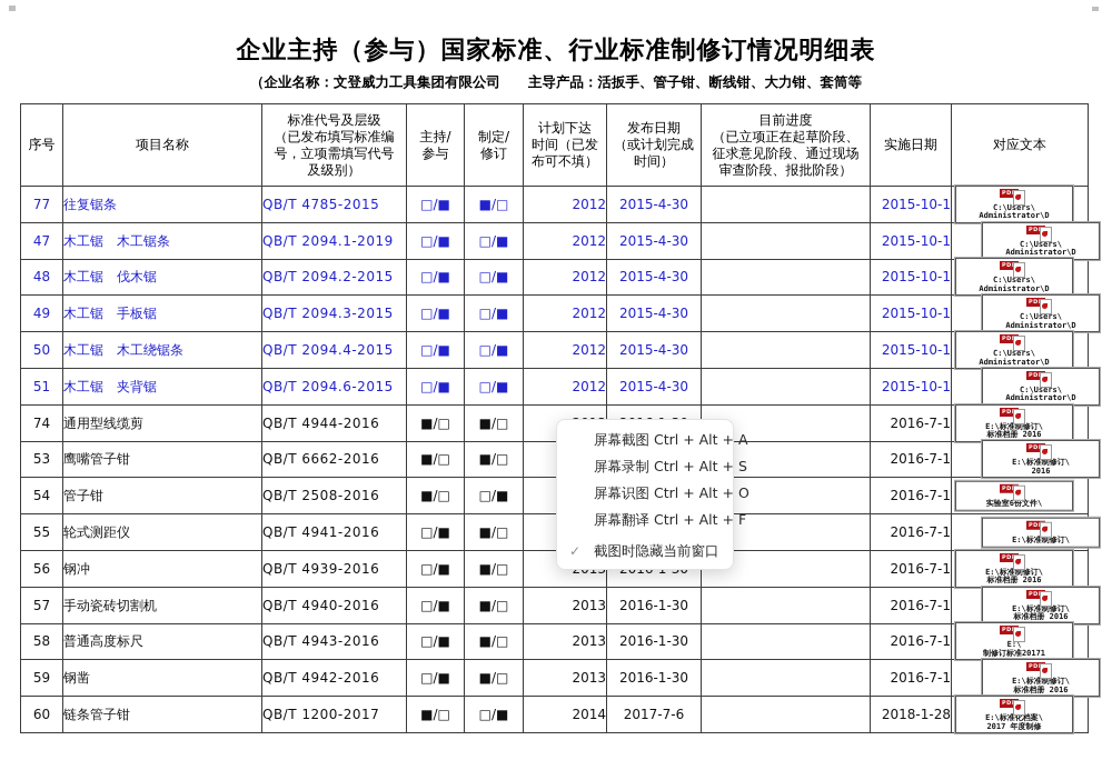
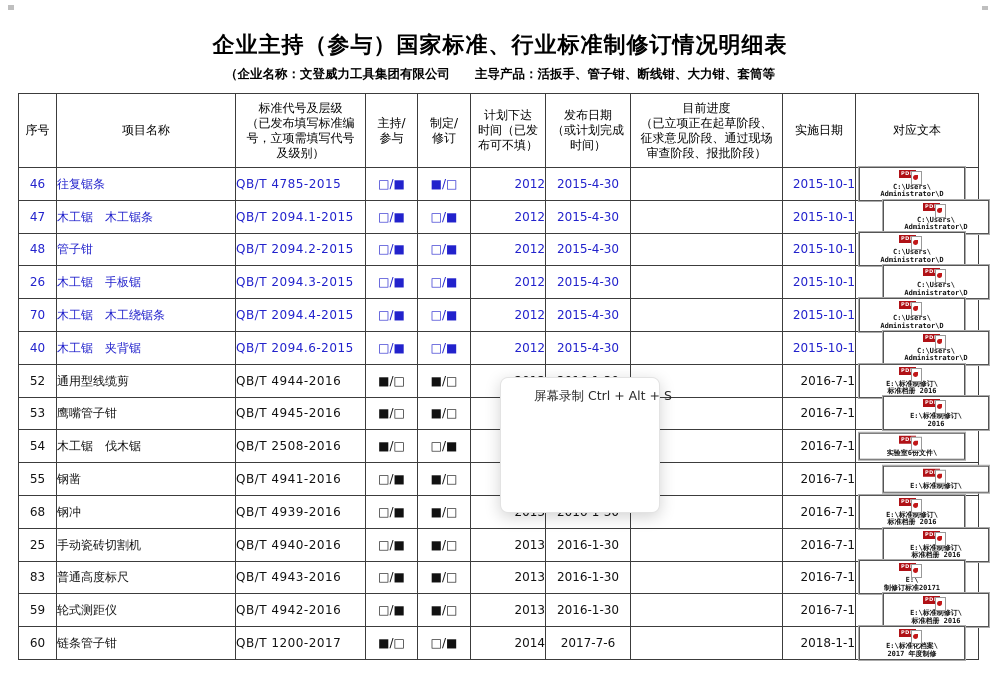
  企业主持（参与）国家标准、行业标准制修订情况明细表
  （企业名称：文登威力工具集团有限公司 主导产品：活扳手、管子钳、断线钳、大力钳、套筒等
  序号	项目名称	标准代号及层级 （已发布填写标准编 号，立项需填写代号 及级别）	主持/ 参与	制定/ 修订	计划下达 时间（已发 布可不填）	发布日期 （或计划完成 时间）	目前进度 （已立项正在起草阶段、 征求意见阶段、通过现场 审查阶段、报批阶段）	实施日期	对应文本
- 77	往复锯条	QB/T 4785-2015	□/■	■/□	2012	2015-4-30		2015-10-1	C:\Users\Administrator\D
+ 46	往复锯条	QB/T 4785-2015	□/■	■/□	2012	2015-4-30		2015-10-1	C:\Users\Administrator\D
- 47	木工锯 木工锯条	QB/T 2094.1-2019	□/■	□/■	2012	2015-4-30		2015-10-1	C:\Users\Administrator\D
+ 47	木工锯 木工锯条	QB/T 2094.1-2015	□/■	□/■	2012	2015-4-30		2015-10-1	C:\Users\Administrator\D
- 48	木工锯 伐木锯	QB/T 2094.2-2015	□/■	□/■	2012	2015-4-30		2015-10-1	C:\Users\Administrator\D
+ 48	管子钳	QB/T 2094.2-2015	□/■	□/■	2012	2015-4-30		2015-10-1	C:\Users\Administrator\D
- 49	木工锯 手板锯	QB/T 2094.3-2015	□/■	□/■	2012	2015-4-30		2015-10-1	C:\Users\Administrator\D
+ 26	木工锯 手板锯	QB/T 2094.3-2015	□/■	□/■	2012	2015-4-30		2015-10-1	C:\Users\Administrator\D
- 50	木工锯 木工绕锯条	QB/T 2094.4-2015	□/■	□/■	2012	2015-4-30		2015-10-1	C:\Users\Administrator\D
+ 70	木工锯 木工绕锯条	QB/T 2094.4-2015	□/■	□/■	2012	2015-4-30		2015-10-1	C:\Users\Administrator\D
- 51	木工锯 夹背锯	QB/T 2094.6-2015	□/■	□/■	2012	2015-4-30		2015-10-1	C:\Users\Administrator\D
+ 40	木工锯 夹背锯	QB/T 2094.6-2015	□/■	□/■	2012	2015-4-30		2015-10-1	C:\Users\Administrator\D
- 74	通用型线缆剪	QB/T 4944-2016	■/□	■/□				2016-7-1	E:\标准制修订\标准档册 2016
+ 52	通用型线缆剪	QB/T 4944-2016	■/□	■/□				2016-7-1	E:\标准制修订\标准档册 2016
- 53	鹰嘴管子钳	QB/T 6662-2016	■/□	■/□				2016-7-1	E:\标准制修订\2016
+ 53	鹰嘴管子钳	QB/T 4945-2016	■/□	■/□				2016-7-1	E:\标准制修订\2016
- 54	管子钳	QB/T 2508-2016	■/□	□/■				2016-7-1	实验室6份文件\
+ 54	木工锯 伐木锯	QB/T 2508-2016	■/□	□/■				2016-7-1	实验室6份文件\
- 55	轮式测距仪	QB/T 4941-2016	□/■	■/□				2016-7-1	E:\标准制修订\
+ 55	钢凿	QB/T 4941-2016	□/■	■/□				2016-7-1	E:\标准制修订\
- 56	钢冲	QB/T 4939-2016	□/■	■/□				2016-7-1	E:\标准制修订\标准档册 2016
+ 68	钢冲	QB/T 4939-2016	□/■	■/□				2016-7-1	E:\标准制修订\标准档册 2016
- 57	手动瓷砖切割机	QB/T 4940-2016	□/■	■/□	2013	2016-1-30		2016-7-1	E:\标准制修订\标准档册 2016
+ 25	手动瓷砖切割机	QB/T 4940-2016	□/■	■/□	2013	2016-1-30		2016-7-1	E:\标准制修订\标准档册 2016
- 58	普通高度标尺	QB/T 4943-2016	□/■	■/□	2013	2016-1-30		2016-7-1	E:\制修订标准20171
+ 83	普通高度标尺	QB/T 4943-2016	□/■	■/□	2013	2016-1-30		2016-7-1	E:\制修订标准20171
- 59	钢凿	QB/T 4942-2016	□/■	■/□	2013	2016-1-30		2016-7-1	E:\标准制修订\标准档册 2016
+ 59	轮式测距仪	QB/T 4942-2016	□/■	■/□	2013	2016-1-30		2016-7-1	E:\标准制修订\标准档册 2016
- 60	链条管子钳	QB/T 1200-2017	■/□	□/■	2014	2017-7-6		2018-1-28	E:\标准化档案\2017 年度制修
+ 60	链条管子钳	QB/T 1200-2017	■/□	□/■	2014	2017-7-6		2018-1-1	E:\标准化档案\2017 年度制修
- 屏幕截图 Ctrl + Alt + A
  屏幕录制 Ctrl + Alt + S
- 屏幕识图 Ctrl + Alt + O
- 屏幕翻译 Ctrl + Alt + F
- ✓
- 截图时隐藏当前窗口
